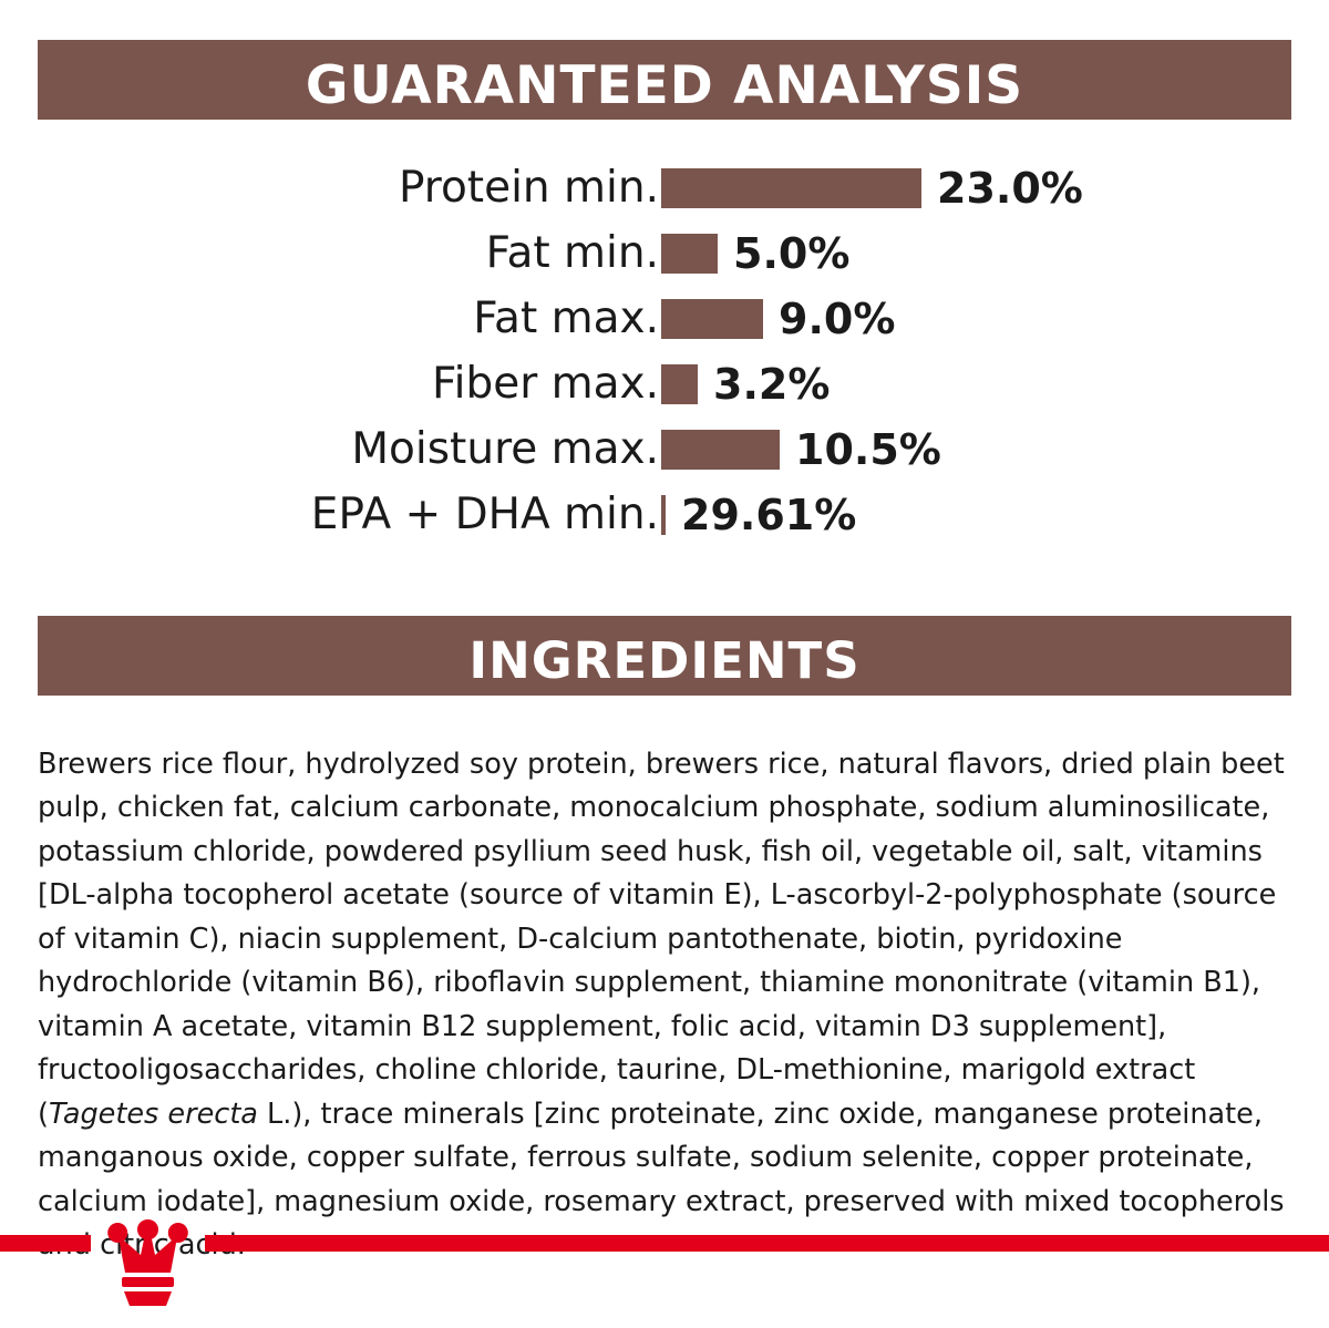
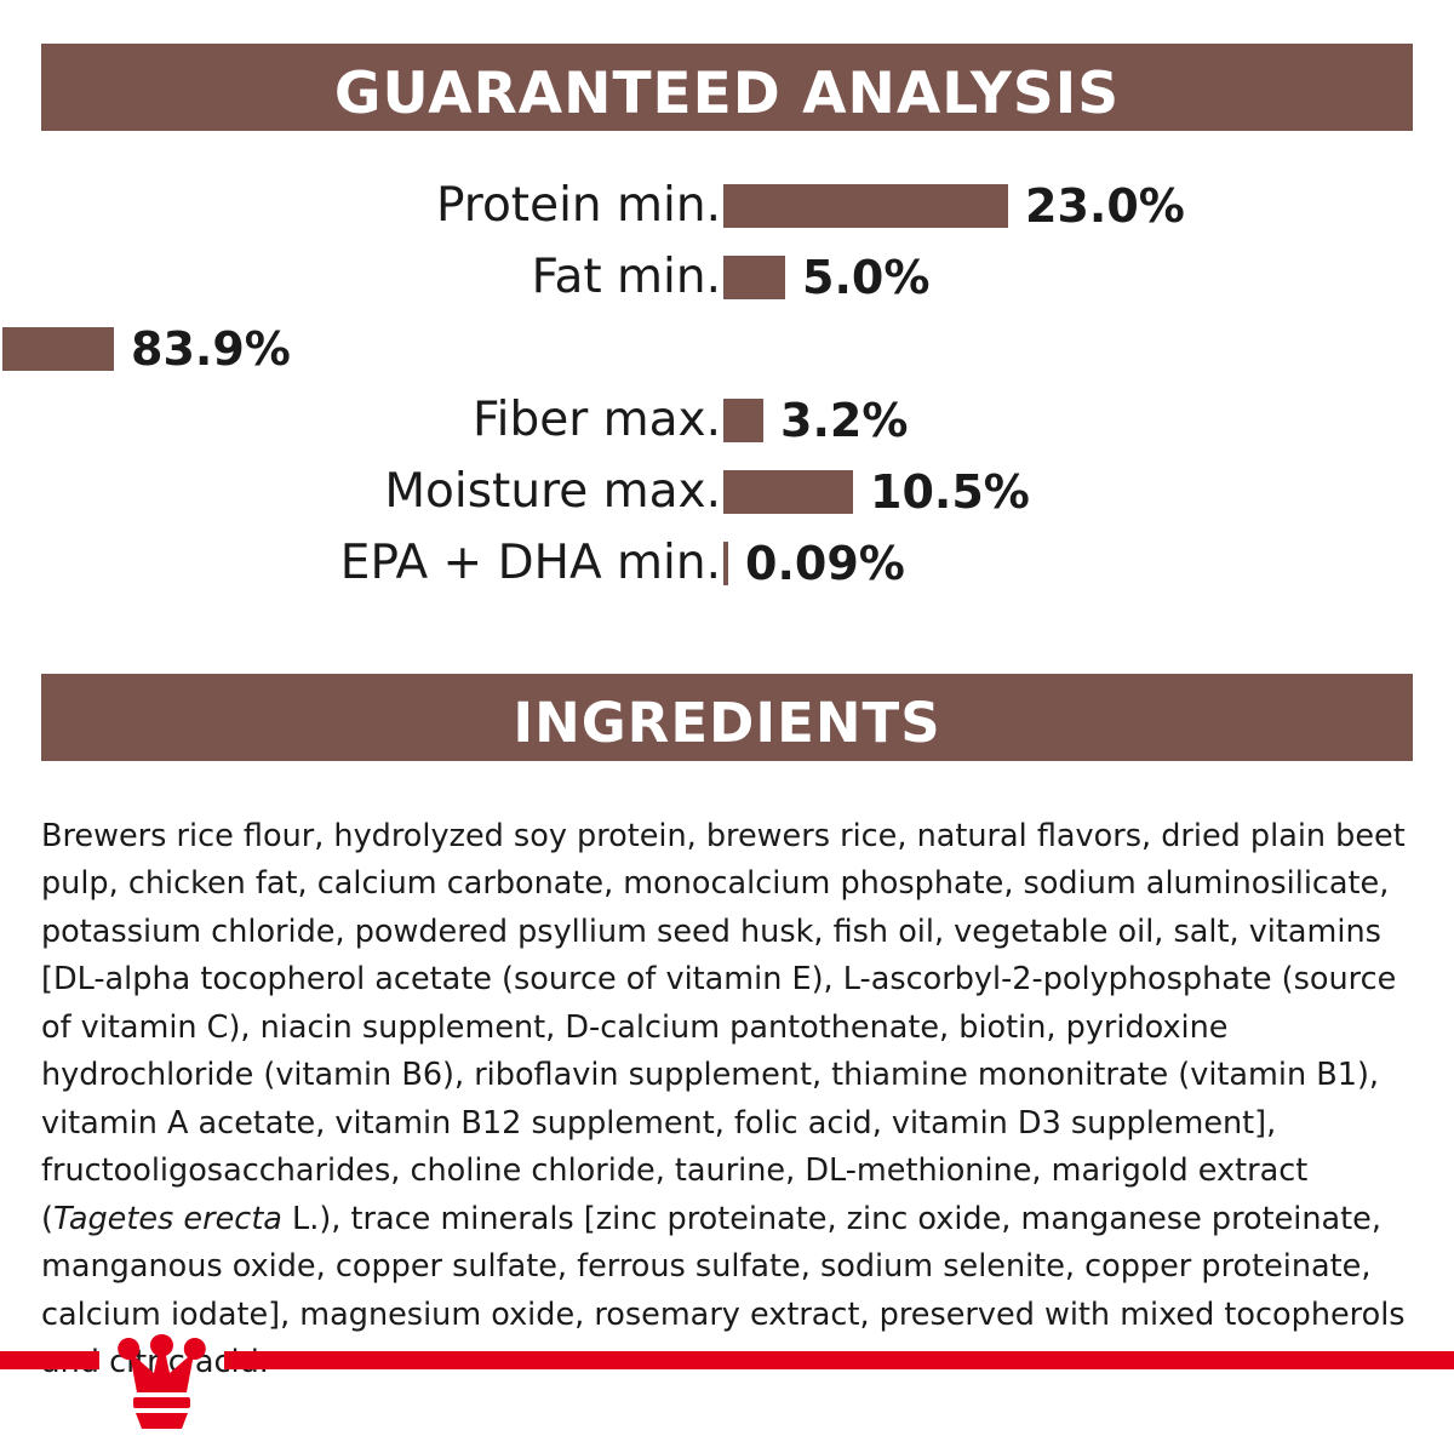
  GUARANTEED ANALYSIS
  Protein min.
  23.0%
  Fat min.
  5.0%
- Fat max.
- 9.0%
+ 83.9%
  Fiber max.
  3.2%
  Moisture max.
  10.5%
  EPA + DHA min.
- 29.61%
+ 0.09%
  INGREDIENTS
  Brewers rice flour, hydrolyzed soy protein, brewers rice, natural flavors, dried plain beet pulp, chicken fat, calcium carbonate, monocalcium phosphate, sodium aluminosilicate, potassium chloride, powdered psyllium seed husk, fish oil, vegetable oil, salt, vitamins [DL-alpha tocopherol acetate (source of vitamin E), L-ascorbyl-2-polyphosphate (source of vitamin C), niacin supplement, D-calcium pantothenate, biotin, pyridoxine hydrochloride (vitamin B6), riboflavin supplement, thiamine mononitrate (vitamin B1), vitamin A acetate, vitamin B12 supplement, folic acid, vitamin D3 supplement], fructooligosaccharides, choline chloride, taurine, DL-methionine, marigold extract (Tagetes erecta L.), trace minerals [zinc proteinate, zinc oxide, manganese proteinate, manganous oxide, copper sulfate, ferrous sulfate, sodium selenite, copper proteinate, calcium iodate], magnesium oxide, rosemary extract, preserved with mixed tocopherols circ ac
